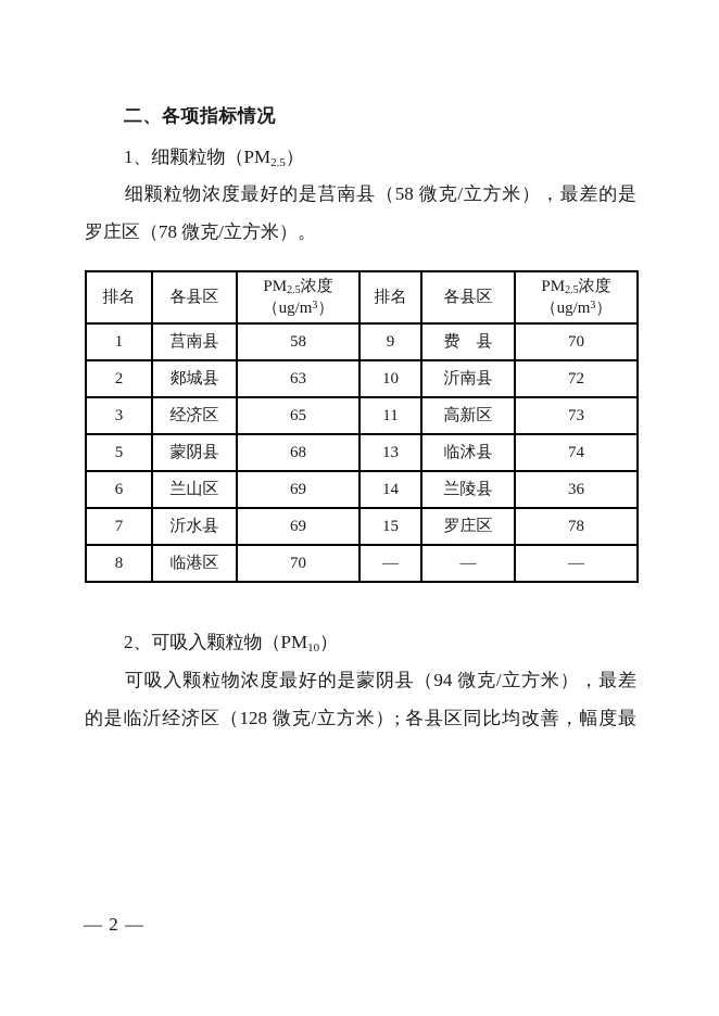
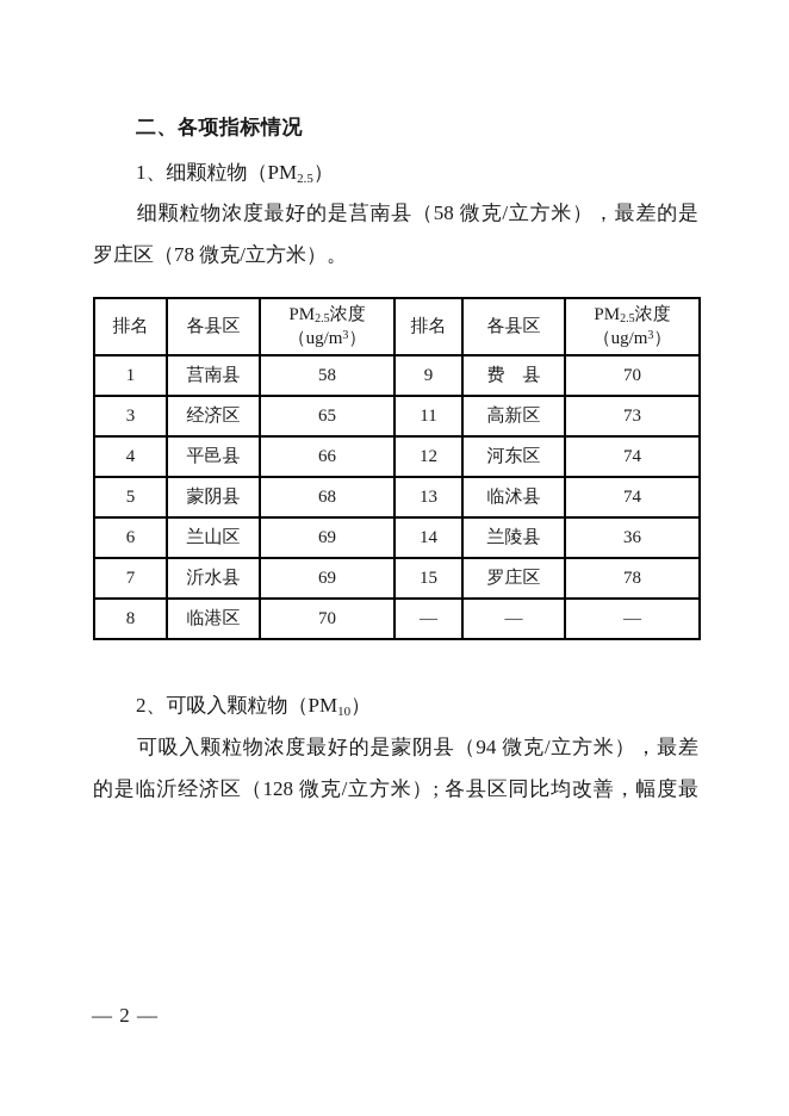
  二、各项指标情况
  1、细颗粒物（PM2.5）
  细颗粒物浓度最好的是莒南县（58 微克/立方米），最差的是
  罗庄区（78 微克/立方米）。
  排名	各县区	PM2.5浓度 （ug/m3）	排名	各县区	PM2.5浓度 （ug/m3）
  1	莒南县	58	9	费 县	70
- 2	郯城县	63	10	沂南县	72
  3	经济区	65	11	高新区	73
+ 4	平邑县	66	12	河东区	74
  5	蒙阴县	68	13	临沭县	74
  6	兰山区	69	14	兰陵县	36
  7	沂水县	69	15	罗庄区	78
  8	临港区	70	—	—	—
  2、可吸入颗粒物（PM10）
  可吸入颗粒物浓度最好的是蒙阴县（94 微克/立方米），最差
  的是临沂经济区（128 微克/立方米）; 各县区同比均改善，幅度最
  — 2 —
